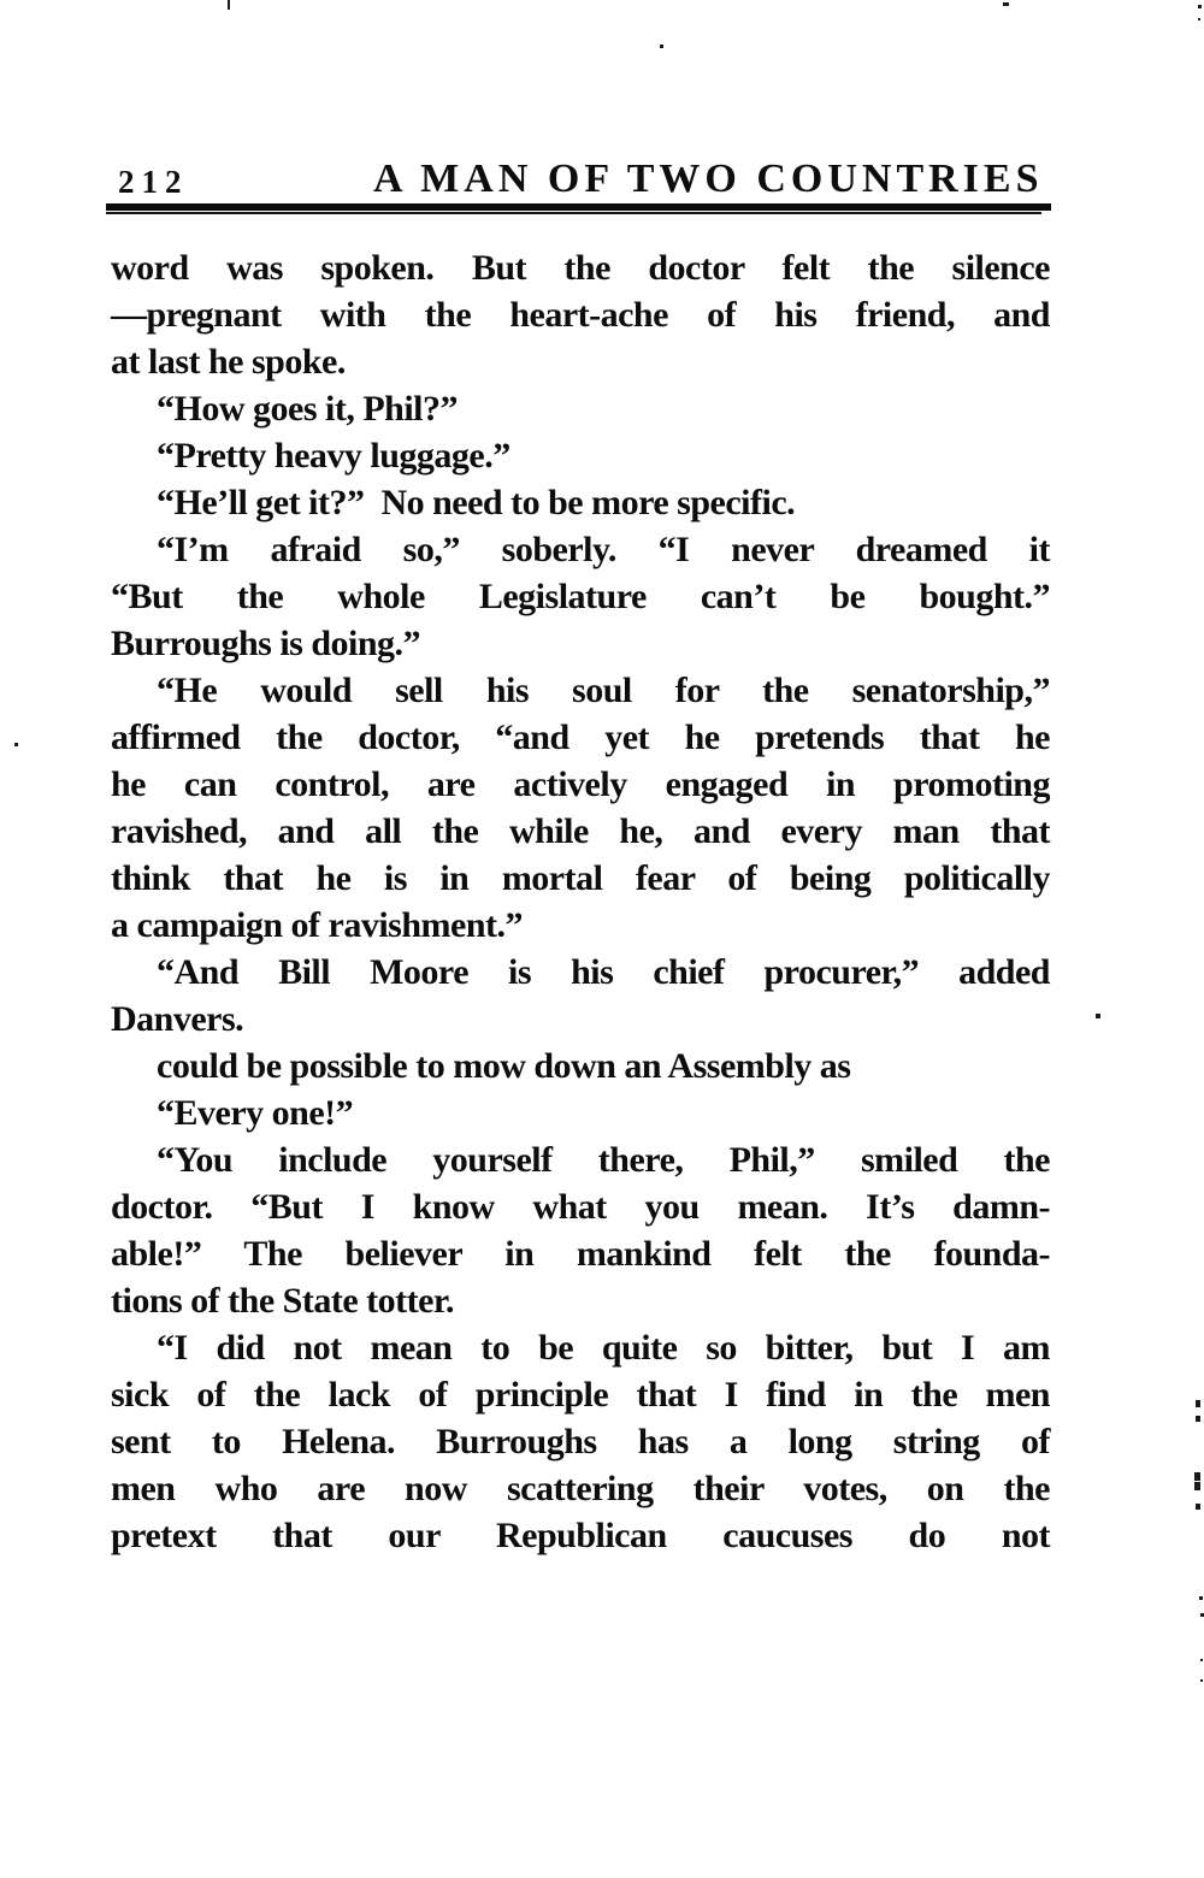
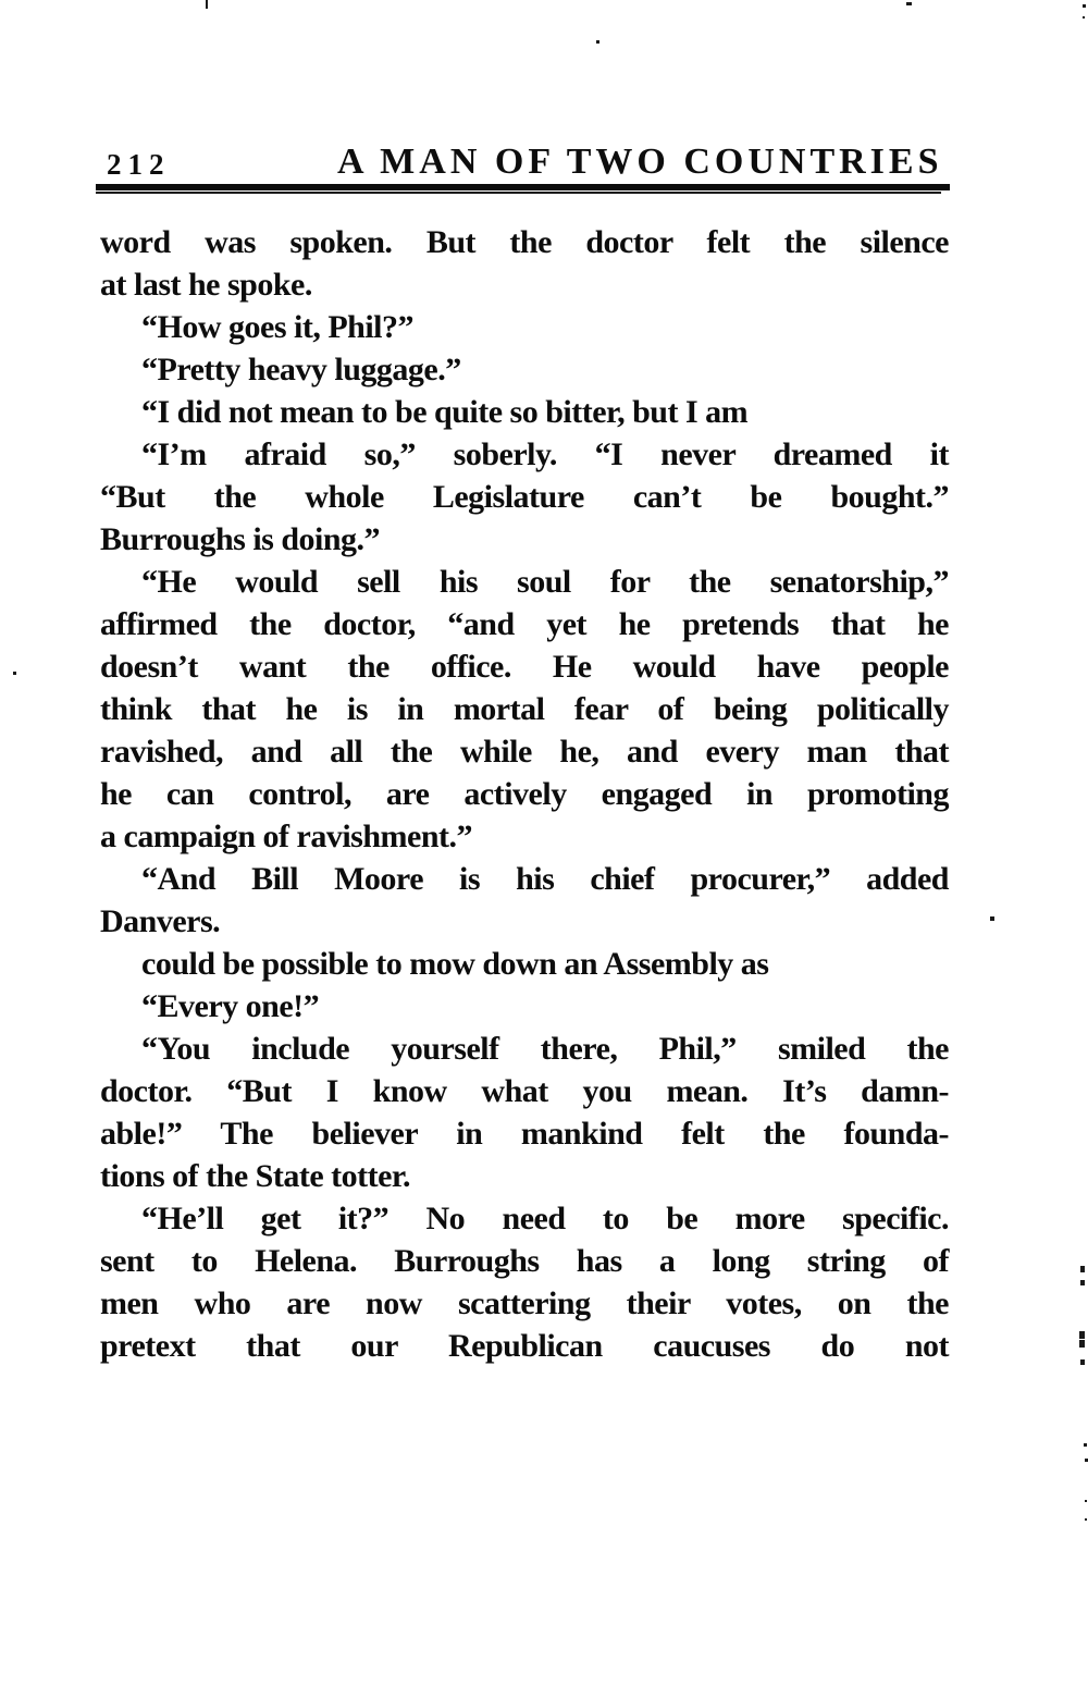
  212
  A MAN OF TWO COUNTRIES
  word was spoken. But the doctor felt the silence
- —pregnant with the heart-ache of his friend, and
  at last he spoke.
  “How goes it, Phil?”
  “Pretty heavy luggage.”
- “He’ll get it?” No need to be more specific.
+ “I did not mean to be quite so bitter, but I am
  “I’m afraid so,” soberly. “I never dreamed it
  “But the whole Legislature can’t be bought.”
  Burroughs is doing.”
  “He would sell his soul for the senatorship,”
  affirmed the doctor, “and yet he pretends that he
+ doesn’t want the office. He would have people
- he can control, are actively engaged in promoting
+ think that he is in mortal fear of being politically
  ravished, and all the while he, and every man that
- think that he is in mortal fear of being politically
+ he can control, are actively engaged in promoting
  a campaign of ravishment.”
  “And Bill Moore is his chief procurer,” added
  Danvers.
  could be possible to mow down an Assembly as
  “Every one!”
  “You include yourself there, Phil,” smiled the
  doctor. “But I know what you mean. It’s damn-
  able!” The believer in mankind felt the founda-
  tions of the State totter.
- “I did not mean to be quite so bitter, but I am
+ “He’ll get it?” No need to be more specific.
- sick of the lack of principle that I find in the men
  sent to Helena. Burroughs has a long string of
  men who are now scattering their votes, on the
  pretext that our Republican caucuses do not
